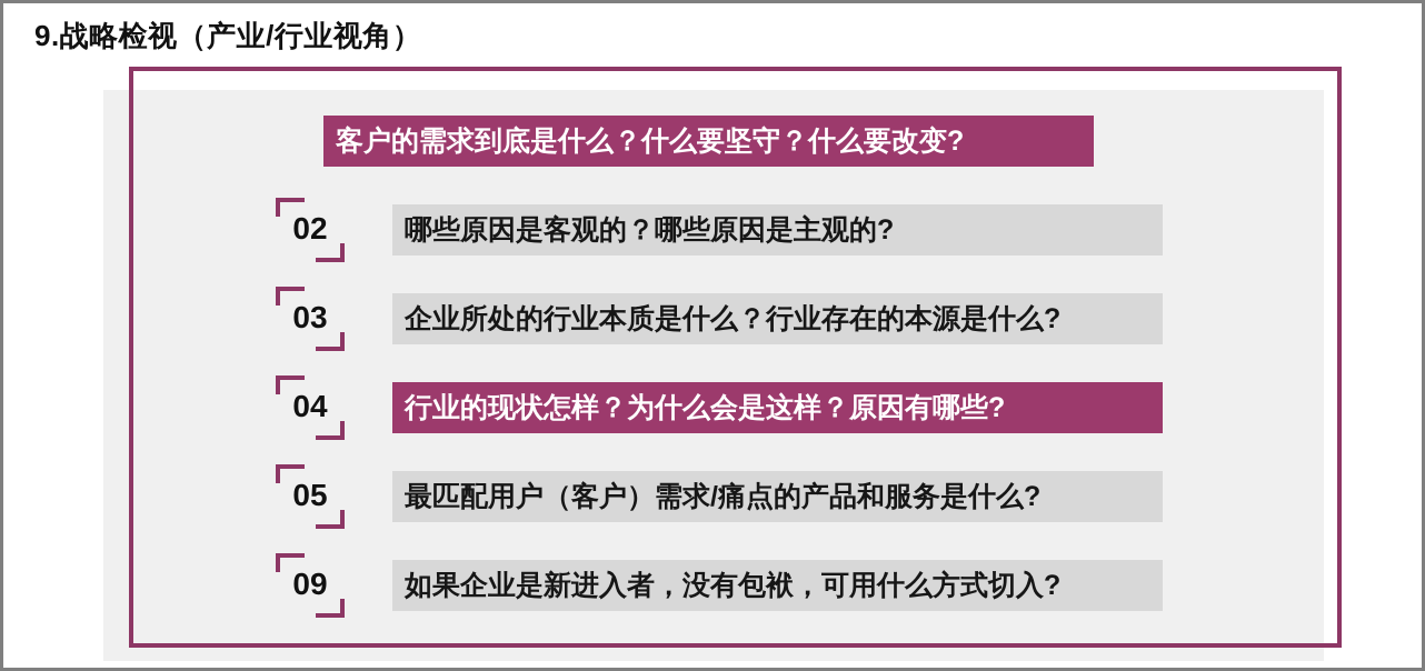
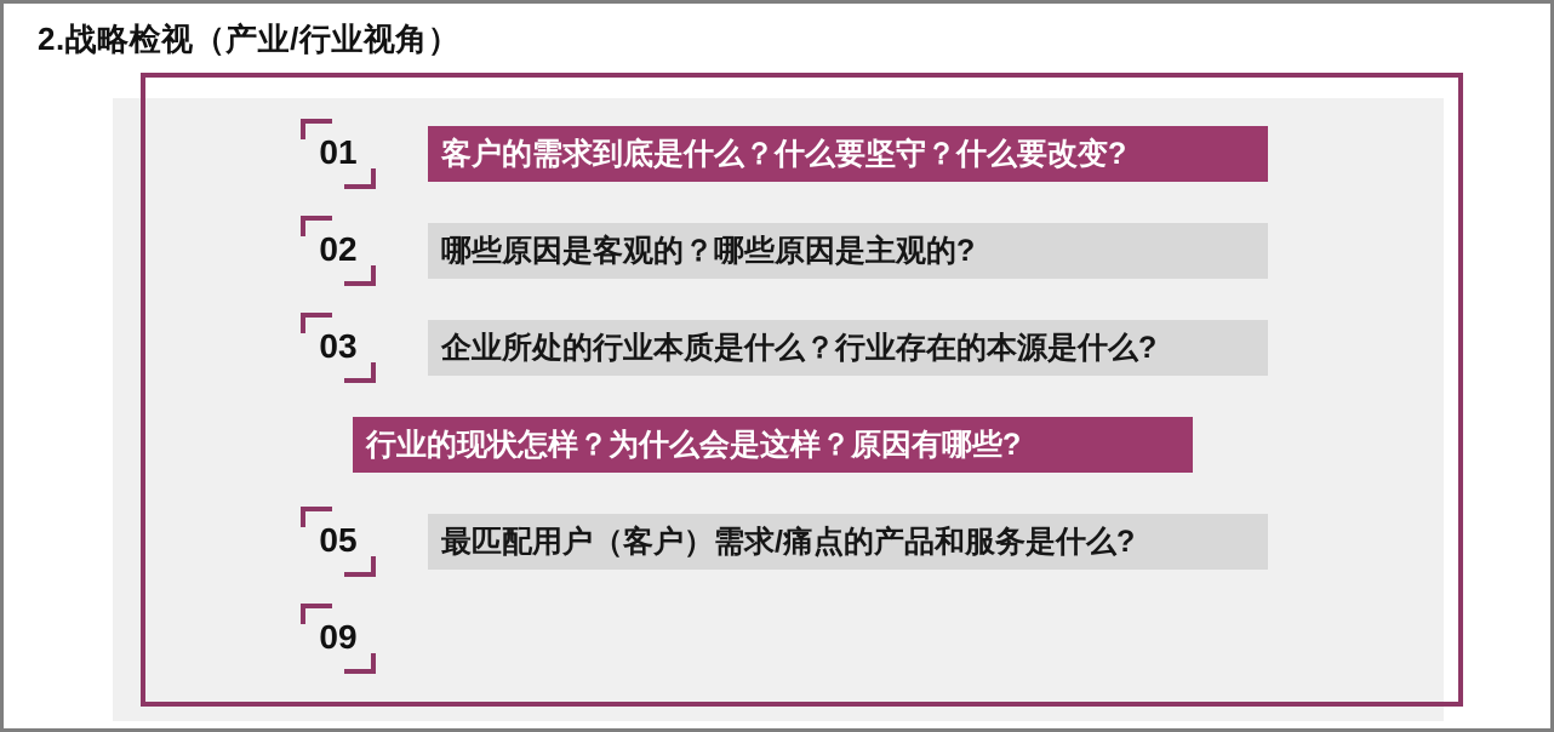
- 9.战略检视（产业/行业视角）
+ 2.战略检视（产业/行业视角）
+ 01
  客户的需求到底是什么？什么要坚守？什么要改变?
  02
  哪些原因是客观的？哪些原因是主观的?
  03
  企业所处的行业本质是什么？行业存在的本源是什么?
- 04
  行业的现状怎样？为什么会是这样？原因有哪些?
  05
  最匹配用户（客户）需求/痛点的产品和服务是什么?
  09
- 如果企业是新进入者，没有包袱，可用什么方式切入?
